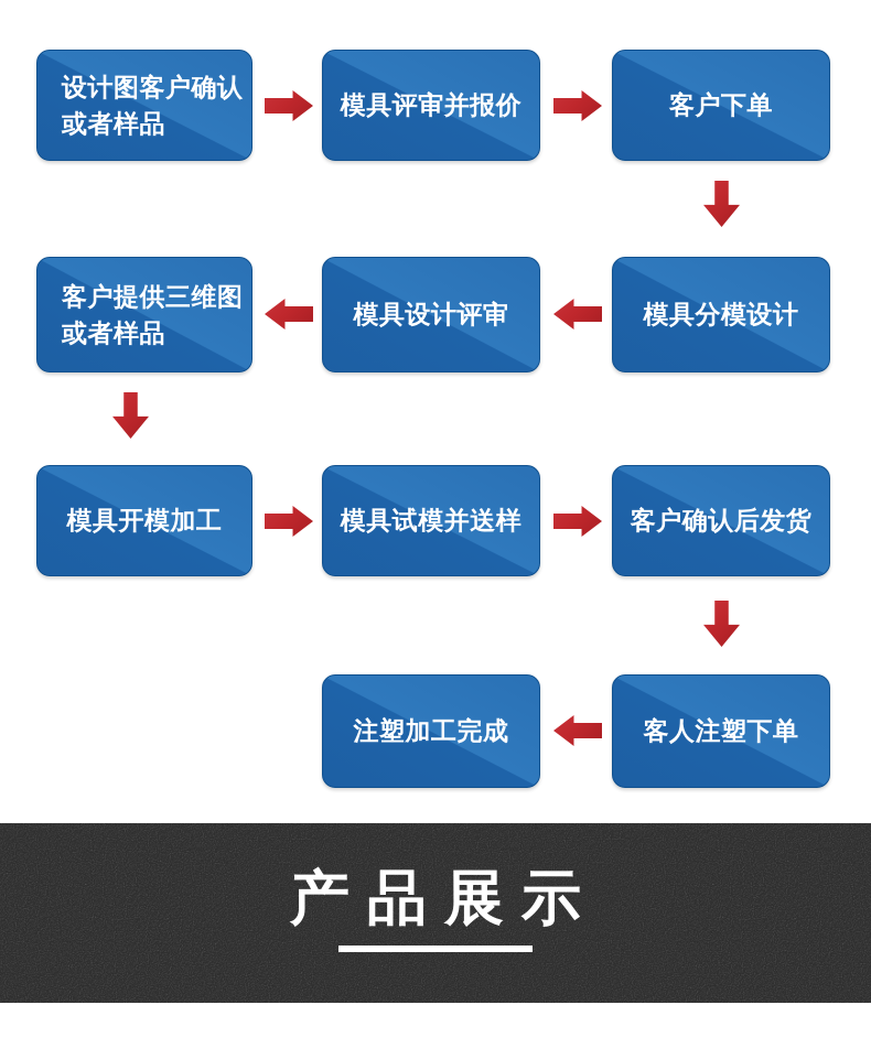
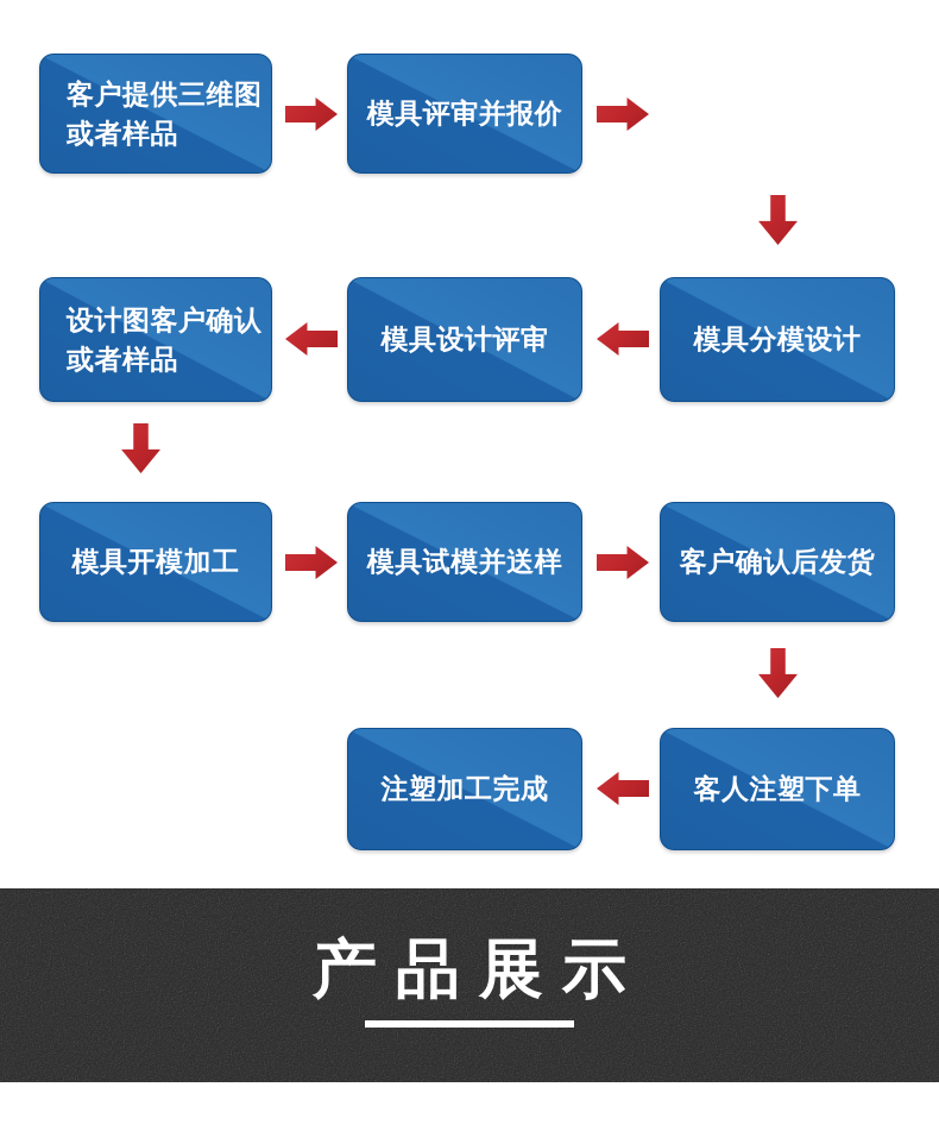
- 设计图客户确认
+ 客户提供三维图
  或者样品
  模具评审并报价
- 客户下单
- 客户提供三维图
+ 设计图客户确认
  或者样品
  模具设计评审
  模具分模设计
  模具开模加工
  模具试模并送样
  客户确认后发货
  注塑加工完成
  客人注塑下单
  产品展示
